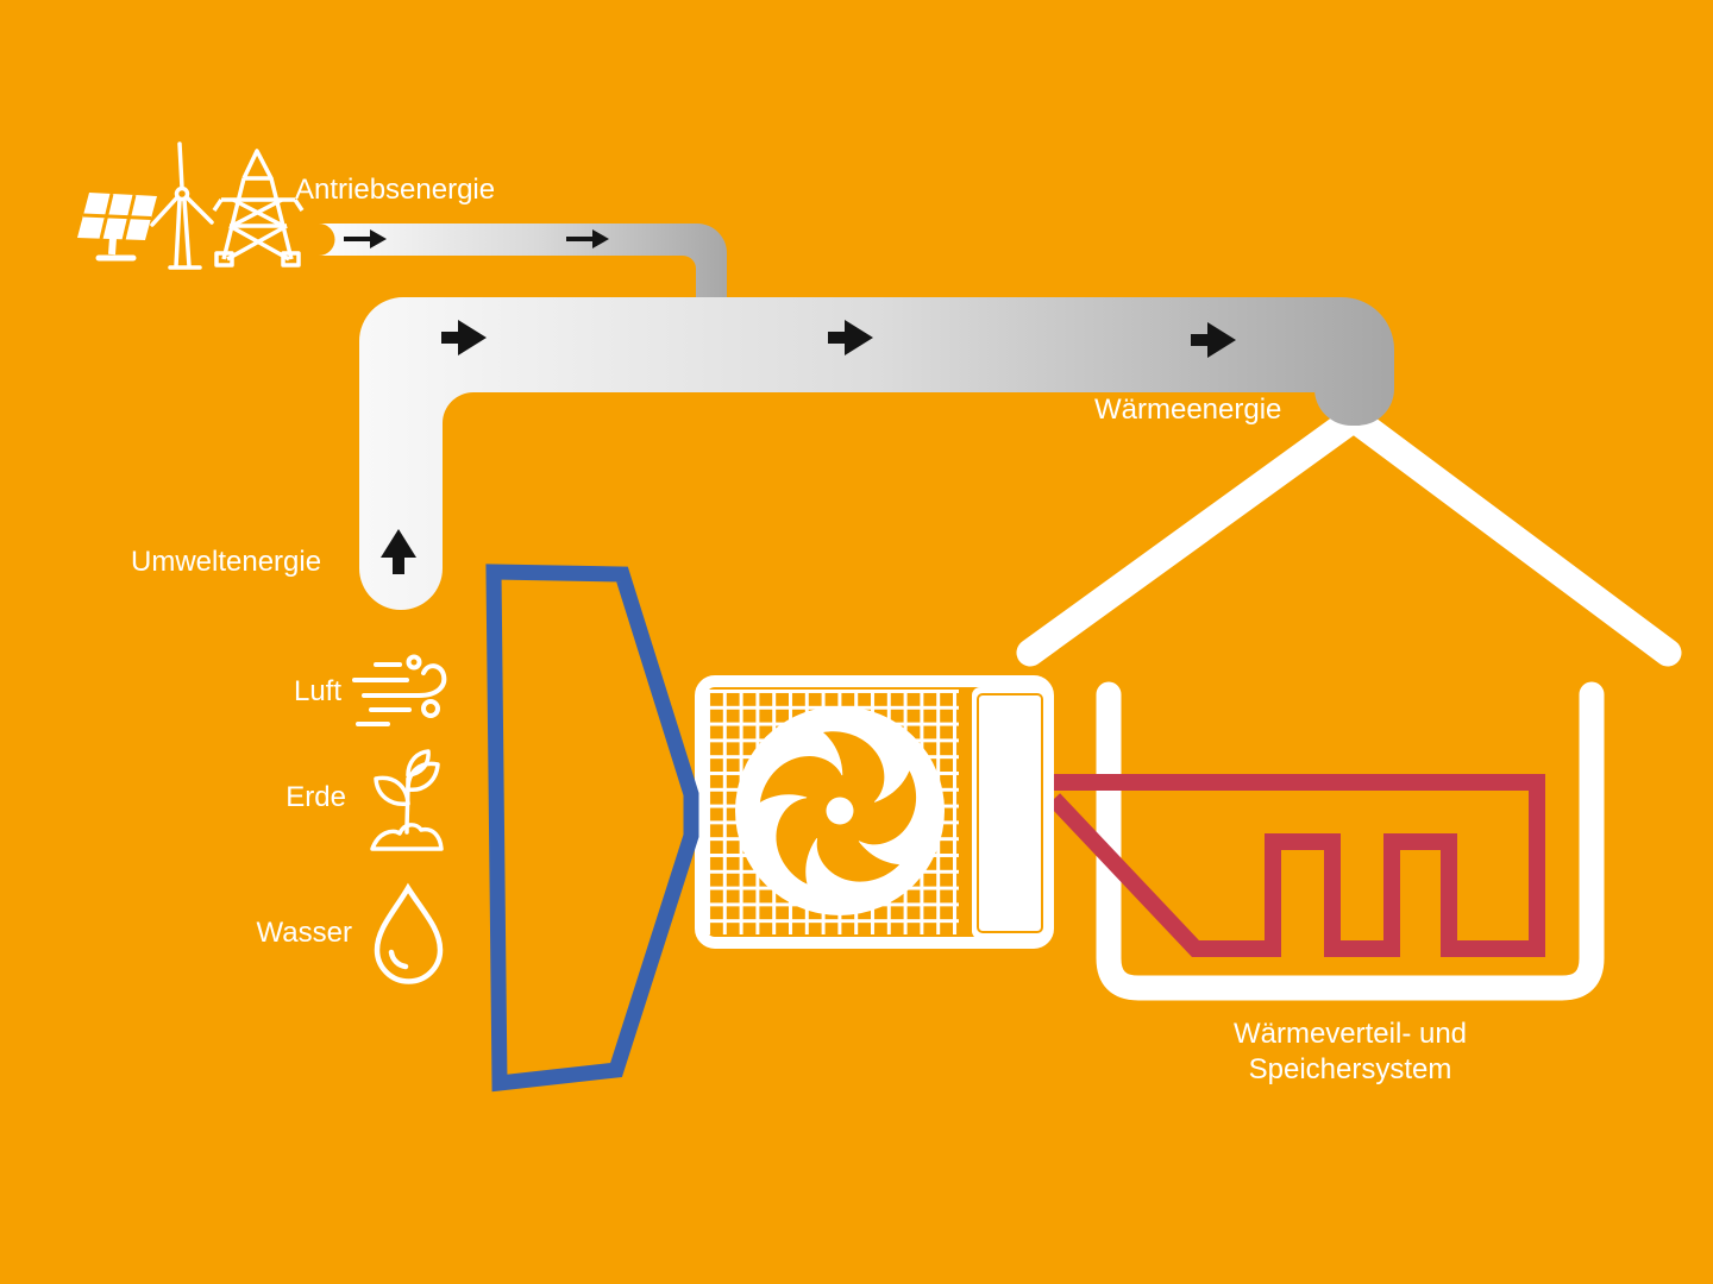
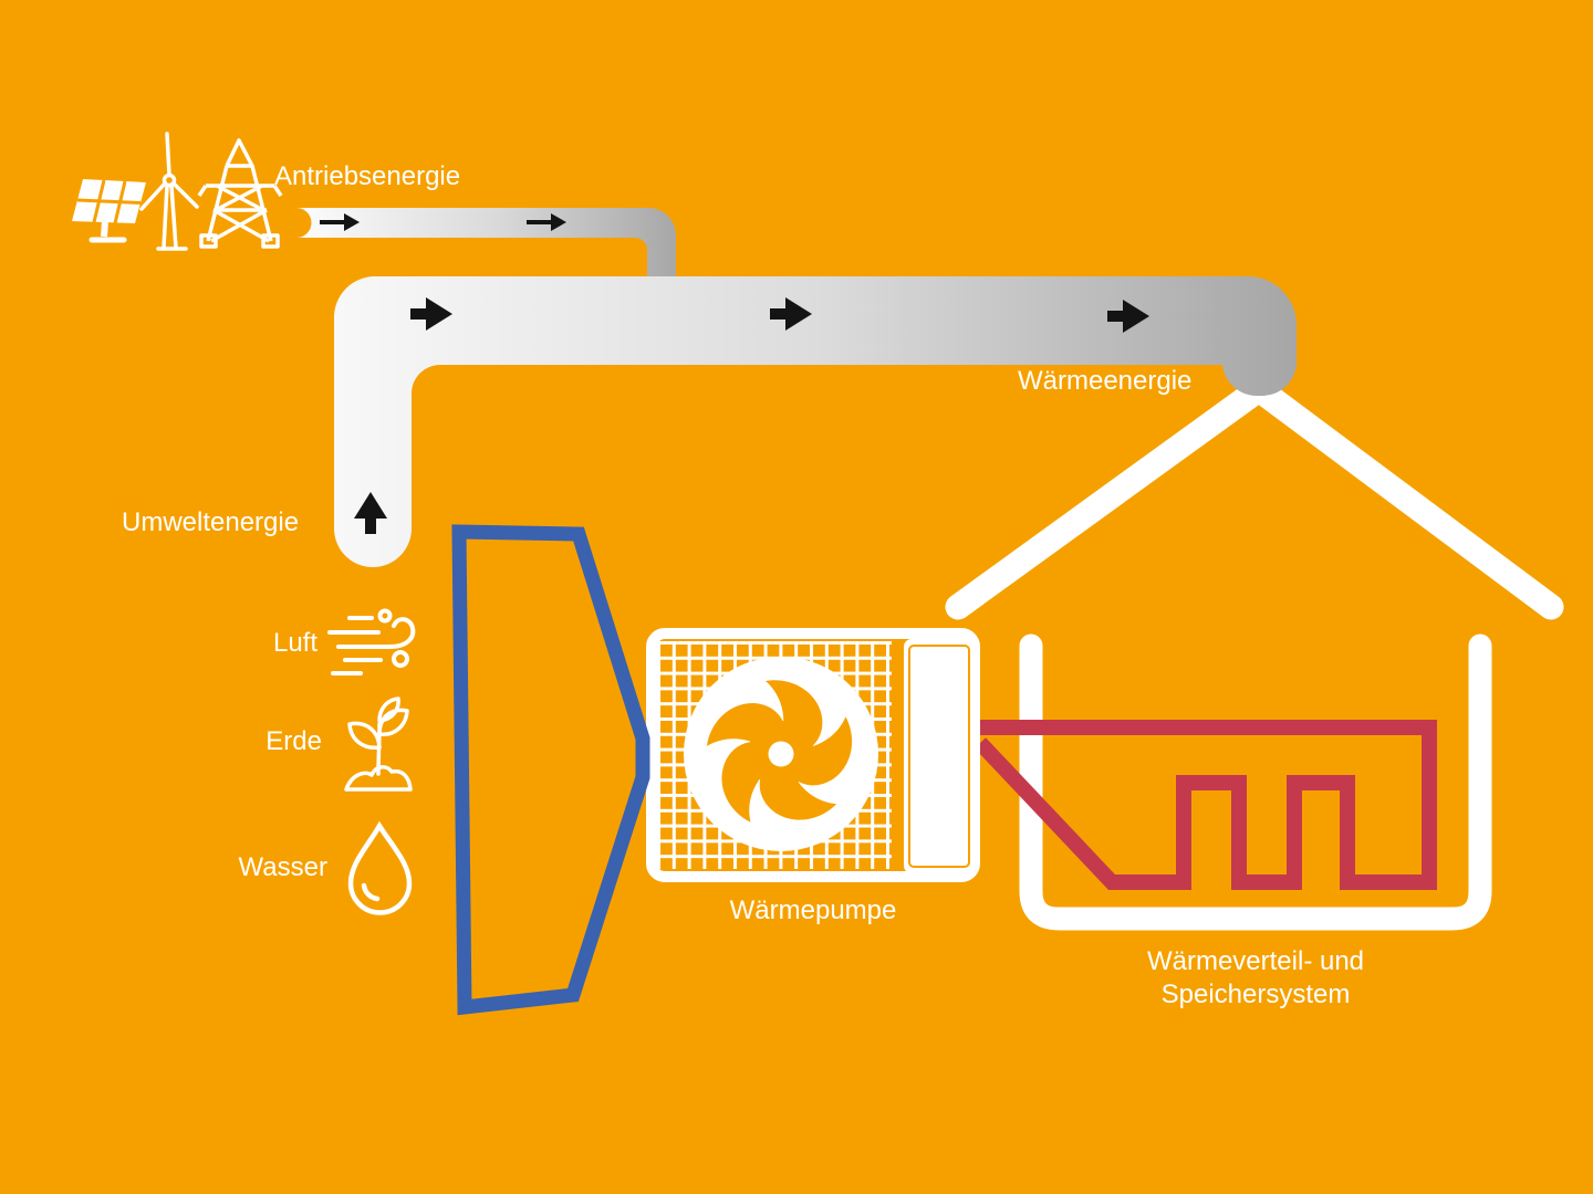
  Antriebsenergie
  Wärmeenergie
  Umweltenergie
  Luft
  Erde
  Wasser
+ Wärmepumpe
  Wärmeverteil- und
  Speichersystem
